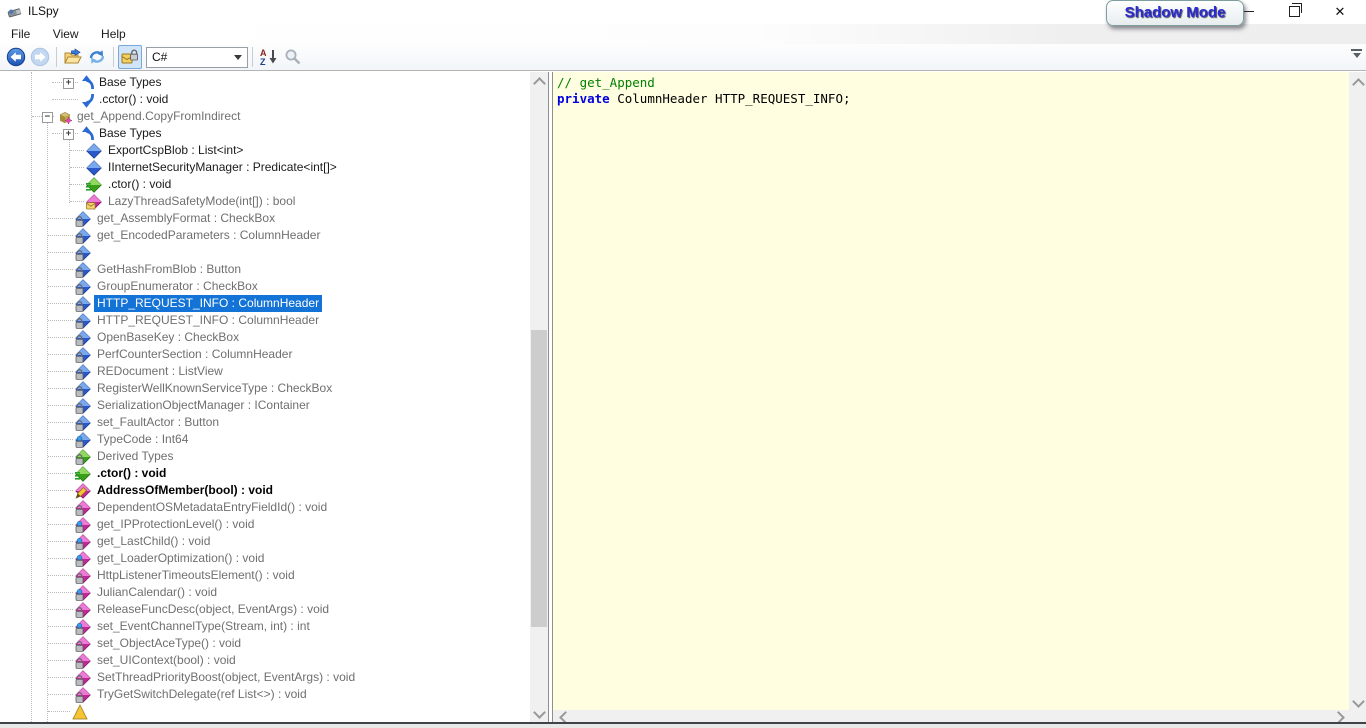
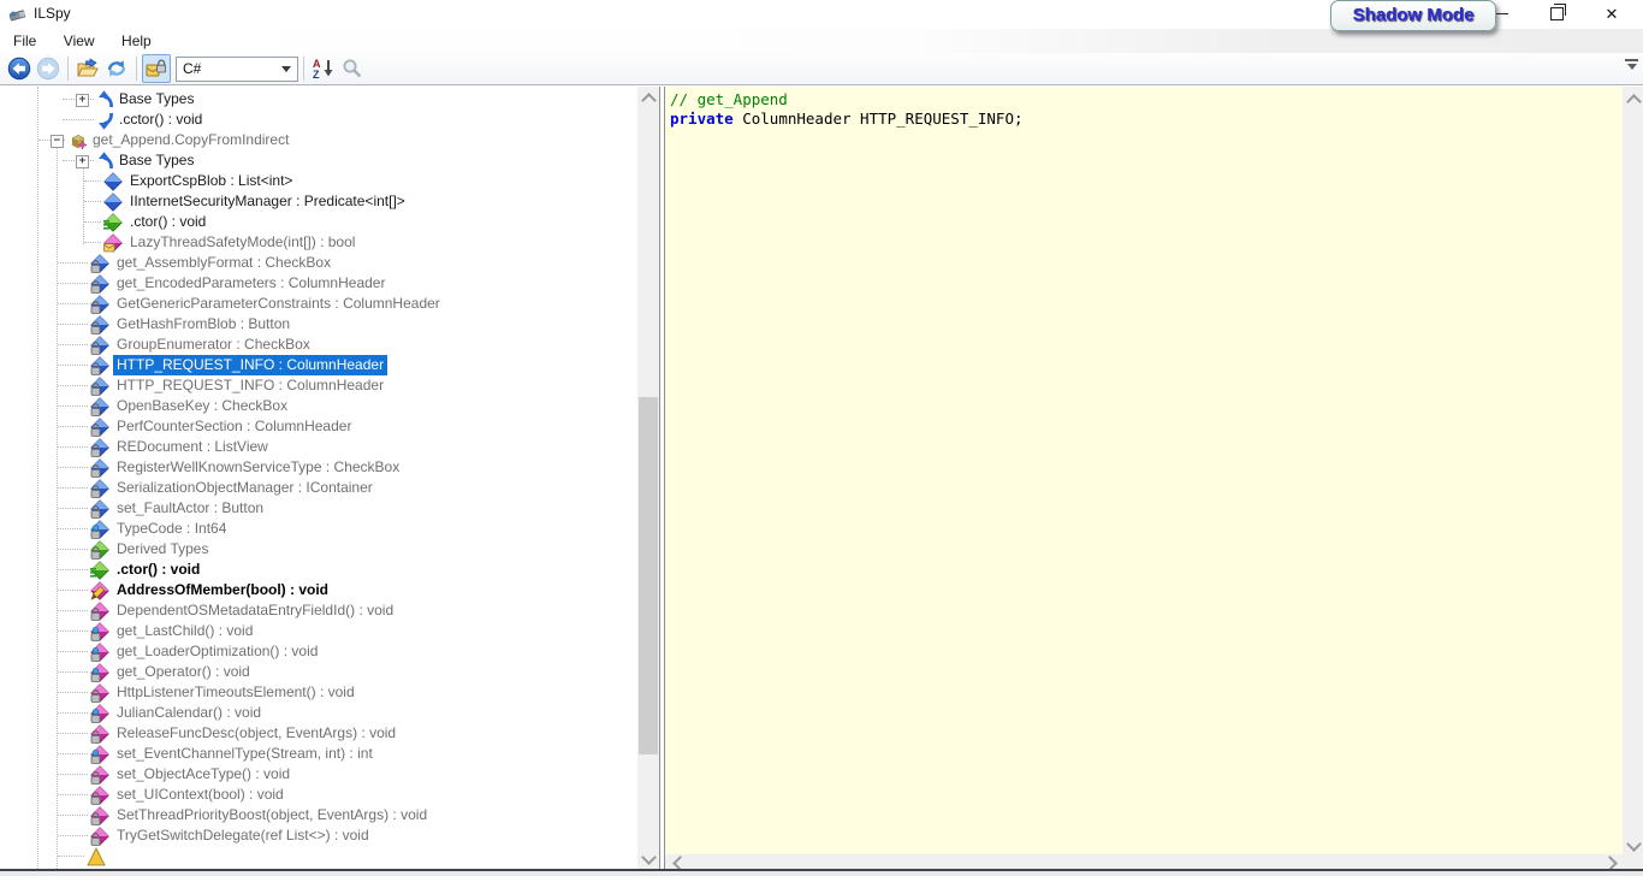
  ILSpy
  Shadow Mode
  ✕
  File View Help
  C#
  A
  Z
  +
  Base Types
  .cctor() : void
  −
  get_Append.CopyFromIndirect
  +
  Base Types
  ExportCspBlob : List<int>
  IInternetSecurityManager : Predicate<int[]>
  .ctor() : void
  LazyThreadSafetyMode(int[]) : bool
  get_AssemblyFormat : CheckBox
  get_EncodedParameters : ColumnHeader
+ GetGenericParameterConstraints : ColumnHeader
  GetHashFromBlob : Button
  GroupEnumerator : CheckBox
  HTTP_REQUEST_INFO : ColumnHeader
  HTTP_REQUEST_INFO : ColumnHeader
  OpenBaseKey : CheckBox
  PerfCounterSection : ColumnHeader
  REDocument : ListView
  RegisterWellKnownServiceType : CheckBox
  SerializationObjectManager : IContainer
  set_FaultActor : Button
  TypeCode : Int64
  Derived Types
  .ctor() : void
  AddressOfMember(bool) : void
  DependentOSMetadataEntryFieldId() : void
- get_IPProtectionLevel() : void
  get_LastChild() : void
  get_LoaderOptimization() : void
+ get_Operator() : void
  HttpListenerTimeoutsElement() : void
  JulianCalendar() : void
  ReleaseFuncDesc(object, EventArgs) : void
  set_EventChannelType(Stream, int) : int
  set_ObjectAceType() : void
  set_UIContext(bool) : void
  SetThreadPriorityBoost(object, EventArgs) : void
  TryGetSwitchDelegate(ref List<>) : void
  // get_Append
  private ColumnHeader HTTP_REQUEST_INFO;
